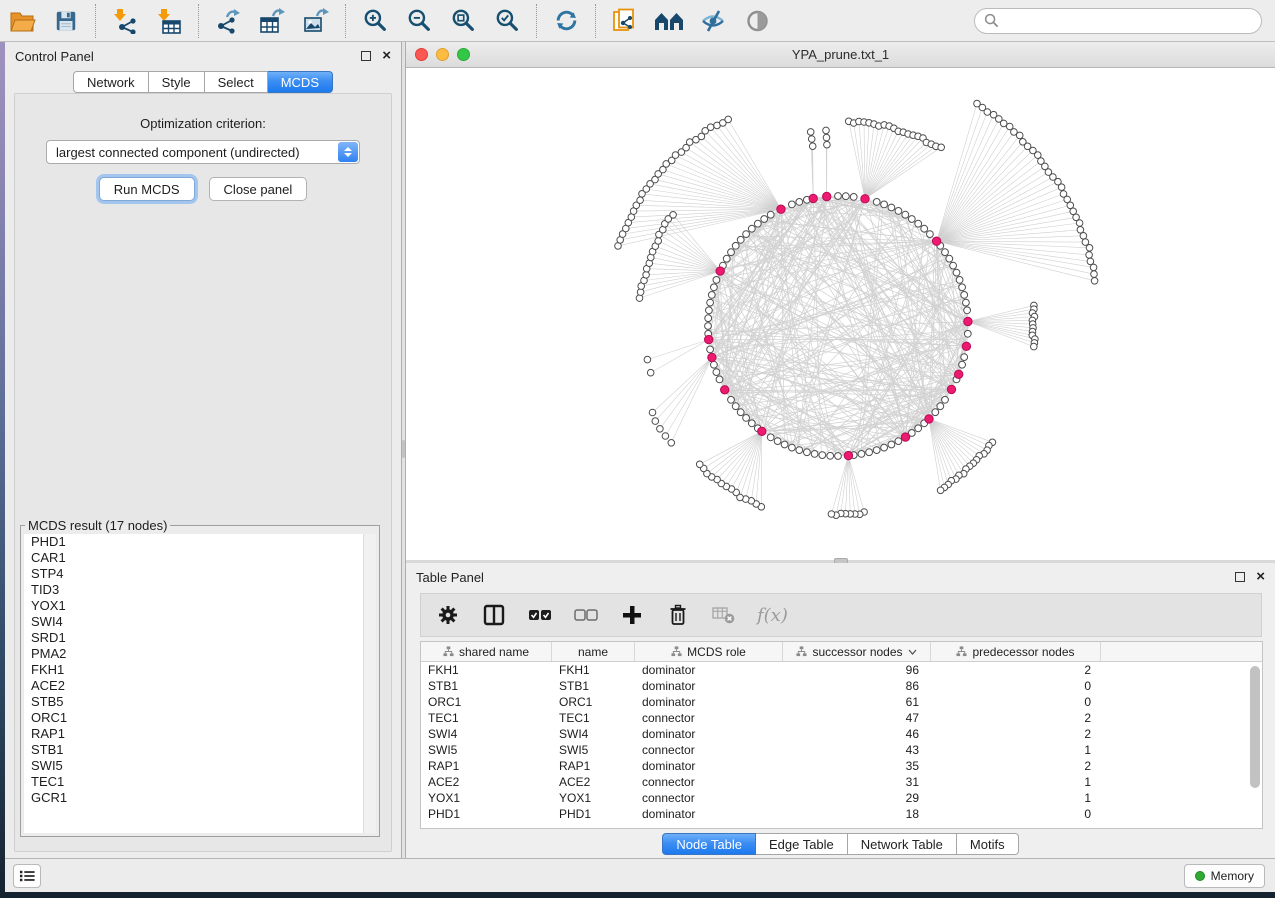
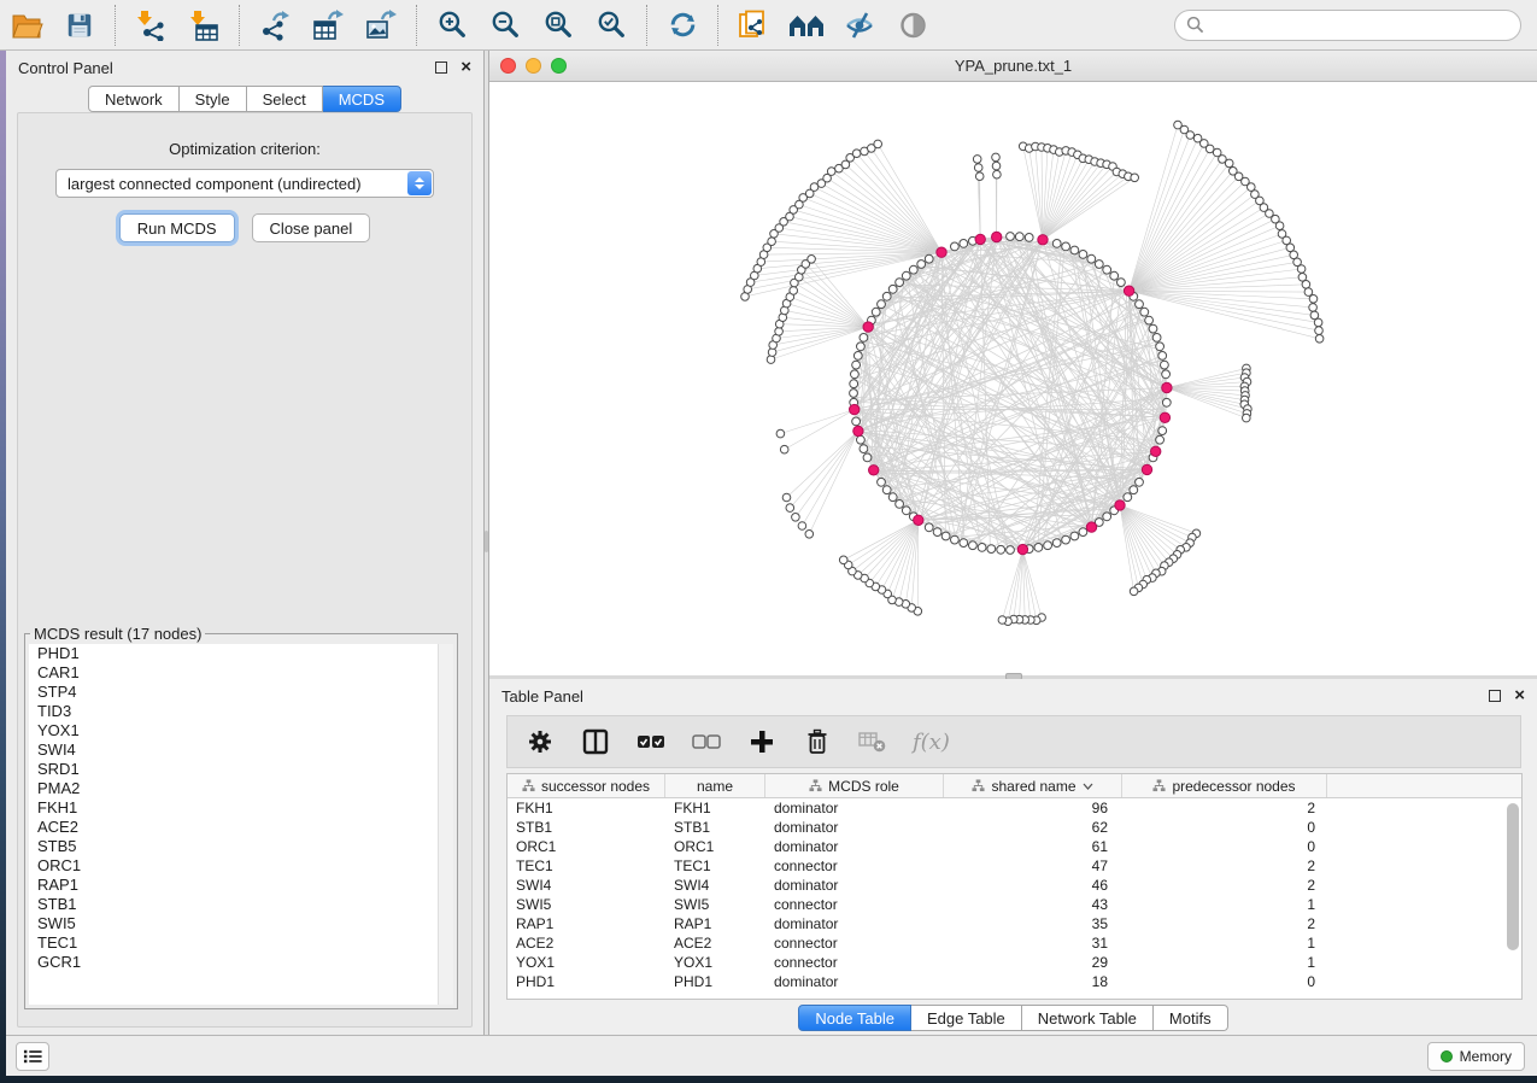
  Control Panel
  ×
  Network
  Style
  Select
  MCDS
  Optimization criterion:
  largest connected component (undirected)
  Run MCDS
  Close panel
  MCDS result (17 nodes)
  PHD1
  CAR1
  STP4
  TID3
  YOX1
  SWI4
  SRD1
  PMA2
  FKH1
  ACE2
  STB5
  ORC1
  RAP1
  STB1
  SWI5
  TEC1
  GCR1
  YPA_prune.txt_1
  Table Panel
  ×
  f(x)
- shared name
+ successor nodes
  name
  MCDS role
- successor nodes
+ shared name
  predecessor nodes
  FKH1
  FKH1
  dominator
  96
  2
  STB1
  STB1
  dominator
- 86
+ 62
  0
  ORC1
  ORC1
  dominator
  61
  0
  TEC1
  TEC1
  connector
  47
  2
  SWI4
  SWI4
  dominator
  46
  2
  SWI5
  SWI5
  connector
  43
  1
  RAP1
  RAP1
  dominator
  35
  2
  ACE2
  ACE2
  connector
  31
  1
  YOX1
  YOX1
  connector
  29
  1
  PHD1
  PHD1
  dominator
  18
  0
  Node Table
  Edge Table
  Network Table
  Motifs
  Memory
